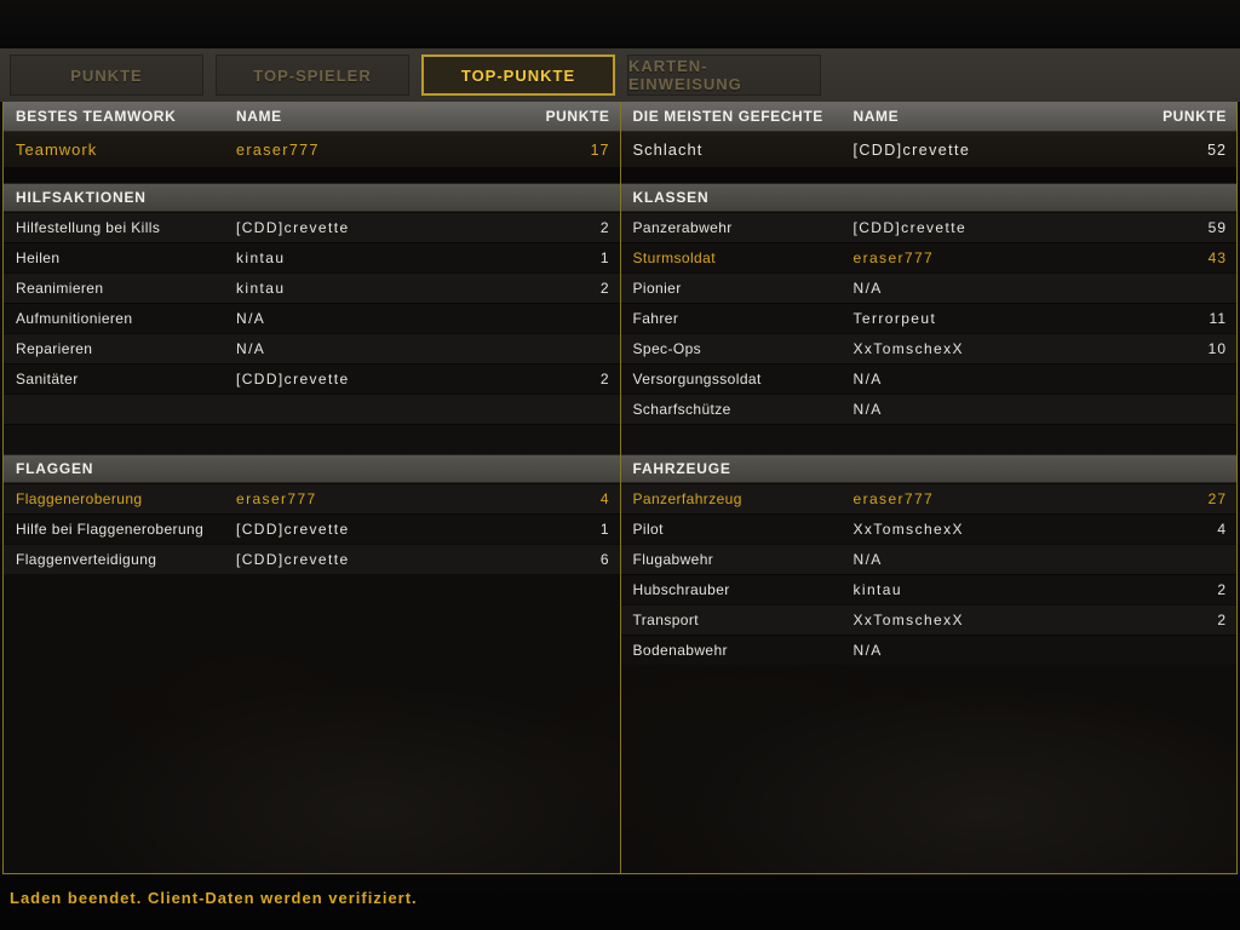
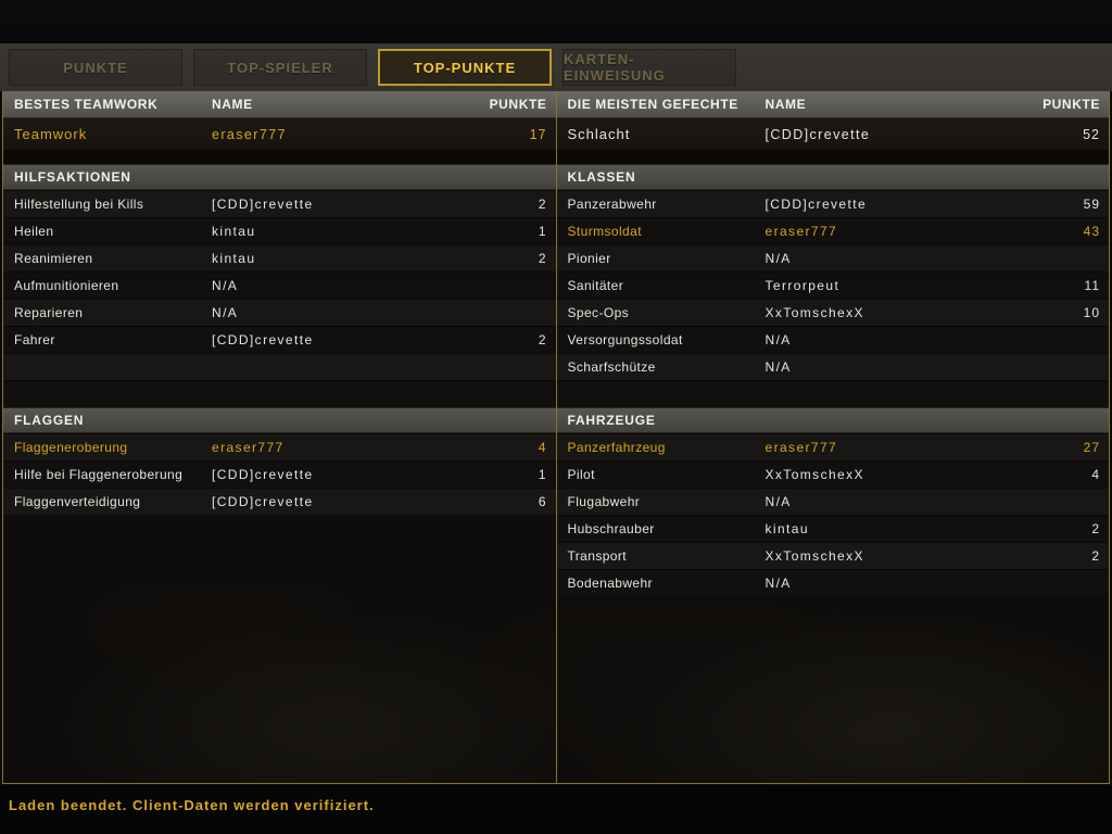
  PUNKTE
  TOP-SPIELER
  TOP-PUNKTE
  KARTEN-EINWEISUNG
  BESTES TEAMWORK
  NAME
  PUNKTE
  Teamwork
  eraser777
  17
  HILFSAKTIONEN
  Hilfestellung bei Kills
  [CDD]crevette
  2
  Heilen
  kintau
  1
  Reanimieren
  kintau
  2
  Aufmunitionieren
  N/A
  Reparieren
  N/A
- Sanitäter
+ Fahrer
  [CDD]crevette
  2
  FLAGGEN
  Flaggeneroberung
  eraser777
  4
  Hilfe bei Flaggeneroberung
  [CDD]crevette
  1
  Flaggenverteidigung
  [CDD]crevette
  6
  DIE MEISTEN GEFECHTE
  NAME
  PUNKTE
  Schlacht
  [CDD]crevette
  52
  KLASSEN
  Panzerabwehr
  [CDD]crevette
  59
  Sturmsoldat
  eraser777
  43
  Pionier
  N/A
- Fahrer
+ Sanitäter
  Terrorpeut
  11
  Spec-Ops
  XxTomschexX
  10
  Versorgungssoldat
  N/A
  Scharfschütze
  N/A
  FAHRZEUGE
  Panzerfahrzeug
  eraser777
  27
  Pilot
  XxTomschexX
  4
  Flugabwehr
  N/A
  Hubschrauber
  kintau
  2
  Transport
  XxTomschexX
  2
  Bodenabwehr
  N/A
  Laden beendet. Client-Daten werden verifiziert.
